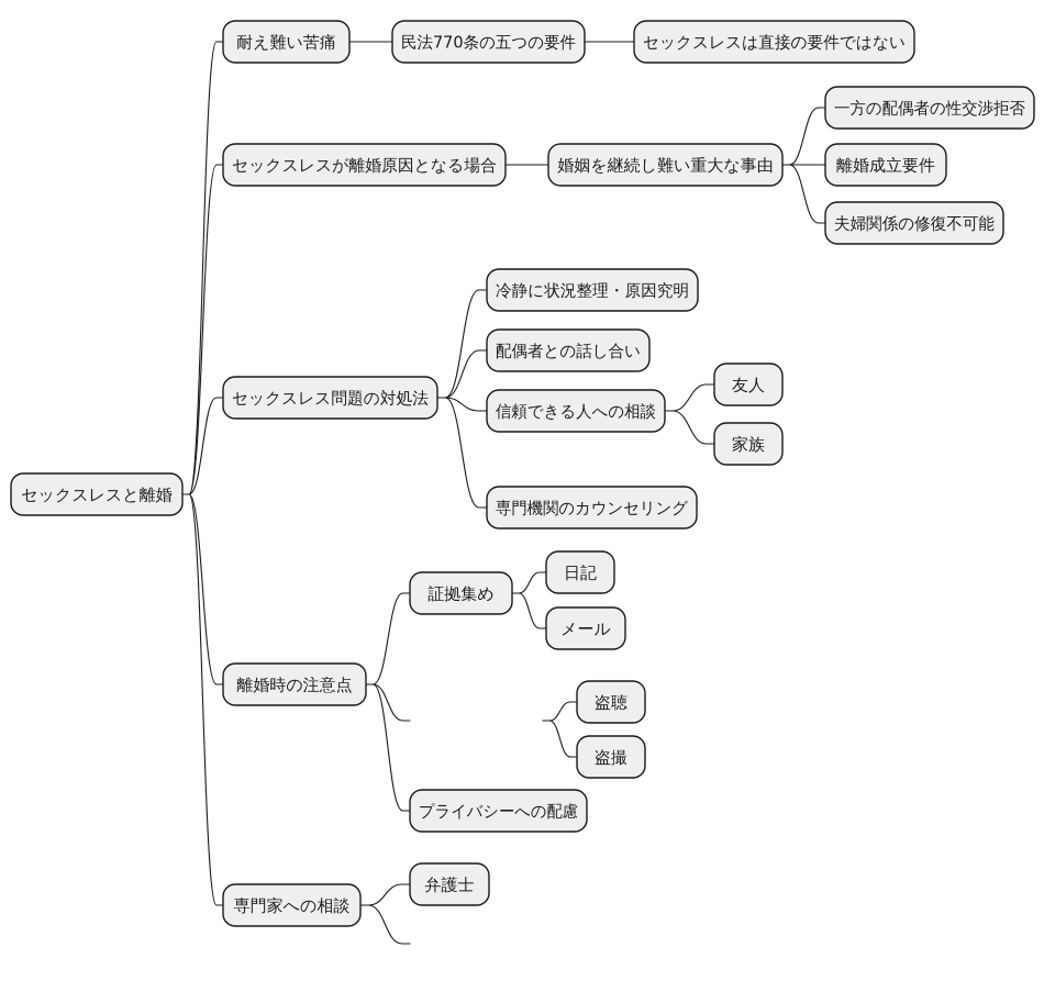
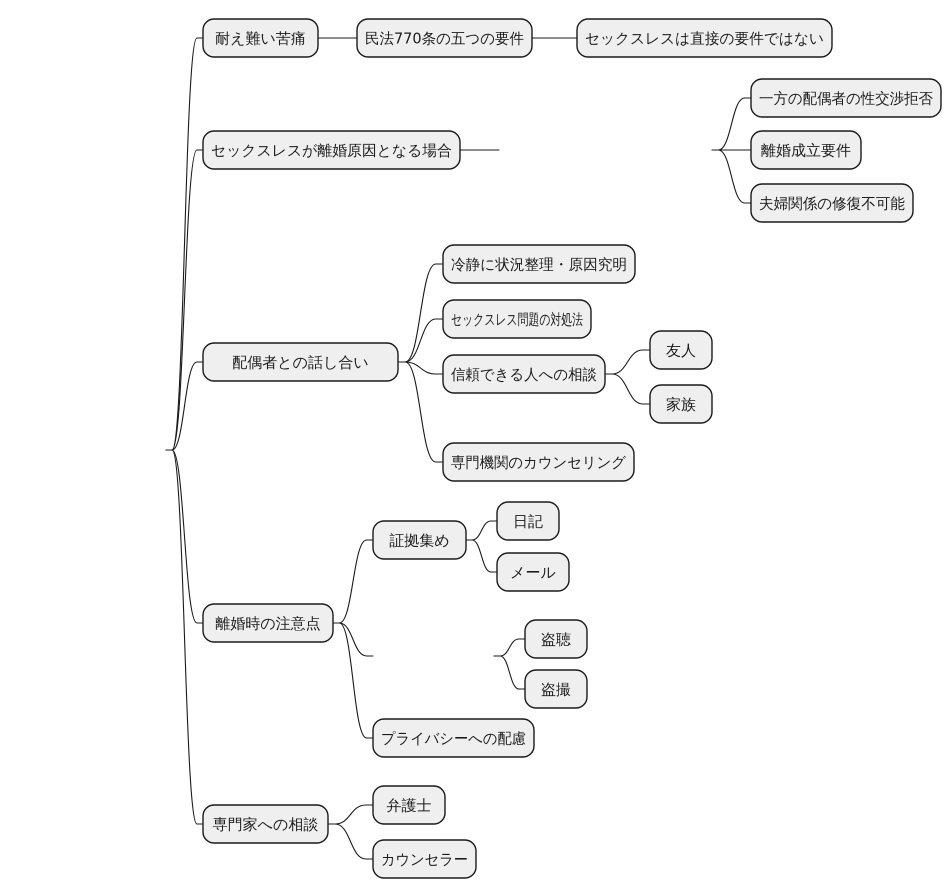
- セックスレスと離婚
  耐え難い苦痛
  民法770条の五つの要件
  セックスレスは直接の要件ではない
  セックスレスが離婚原因となる場合
- 婚姻を継続し難い重大な事由
  一方の配偶者の性交渉拒否
  離婚成立要件
  夫婦関係の修復不可能
- セックスレス問題の対処法
+ 配偶者との話し合い
  冷静に状況整理・原因究明
- 配偶者との話し合い
+ セックスレス問題の対処法
  信頼できる人への相談
  友人
  家族
  専門機関のカウンセリング
  離婚時の注意点
  証拠集め
  日記
  メール
  盗聴
  盗撮
  プライバシーへの配慮
  専門家への相談
  弁護士
+ カウンセラー
